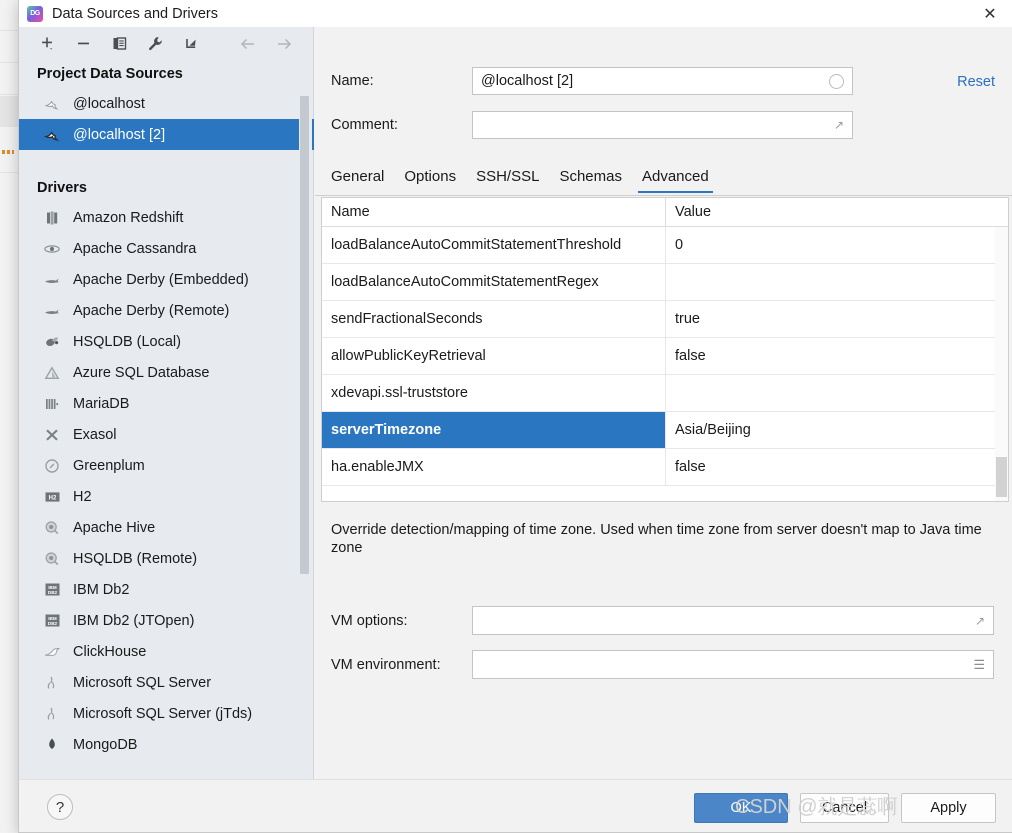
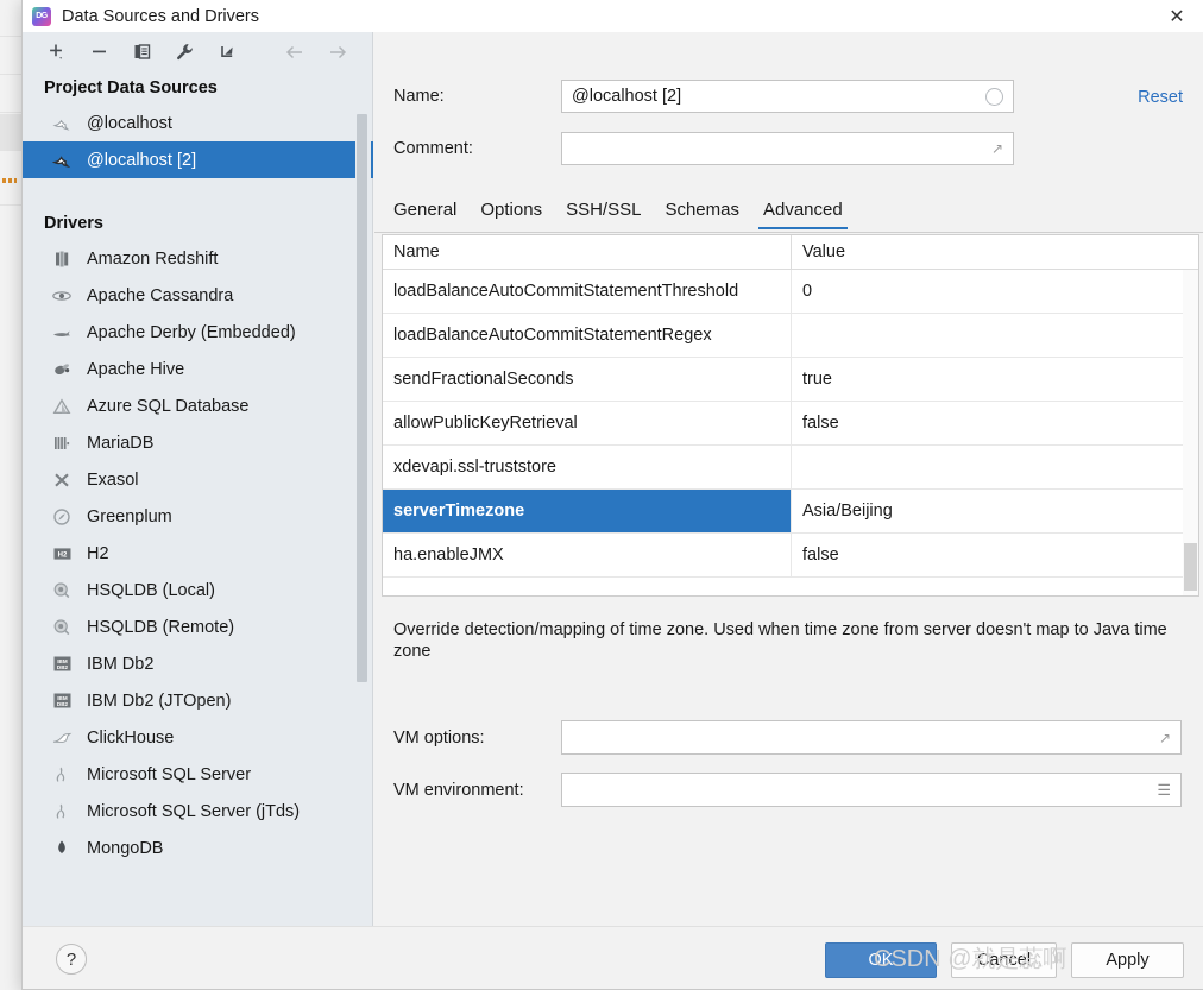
  Data Sources and Drivers
  ✕
  Project Data Sources
  @localhost
  @localhost [2]
  Drivers
  Amazon Redshift
  Apache Cassandra
  Apache Derby (Embedded)
- Apache Derby (Remote)
- HSQLDB (Local)
+ Apache Hive
  Azure SQL Database
  MariaDB
  Exasol
  Greenplum
  H2
- Apache Hive
+ HSQLDB (Local)
  HSQLDB (Remote)
  IBM Db2
  IBM Db2 (JTOpen)
  ClickHouse
  Microsoft SQL Server
  Microsoft SQL Server (jTds)
  MongoDB
  Name:
  @localhost [2]
  Comment:
  ↗
  Reset
  General
  Options
  SSH/SSL
  Schemas
  Advanced
  Name
  Value
  loadBalanceAutoCommitStatementThreshold
  0
  loadBalanceAutoCommitStatementRegex
  sendFractionalSeconds
  true
  allowPublicKeyRetrieval
  false
  xdevapi.ssl-truststore
  serverTimezone
  Asia/Beijing
  ha.enableJMX
  false
  Override detection/mapping of time zone. Used when time zone from server doesn't map to Java time zone
  VM options:
  ↗
  VM environment:
  ☰
  ?
  OK
  Cancel
  Apply
  CSDN @就是蕊啊
